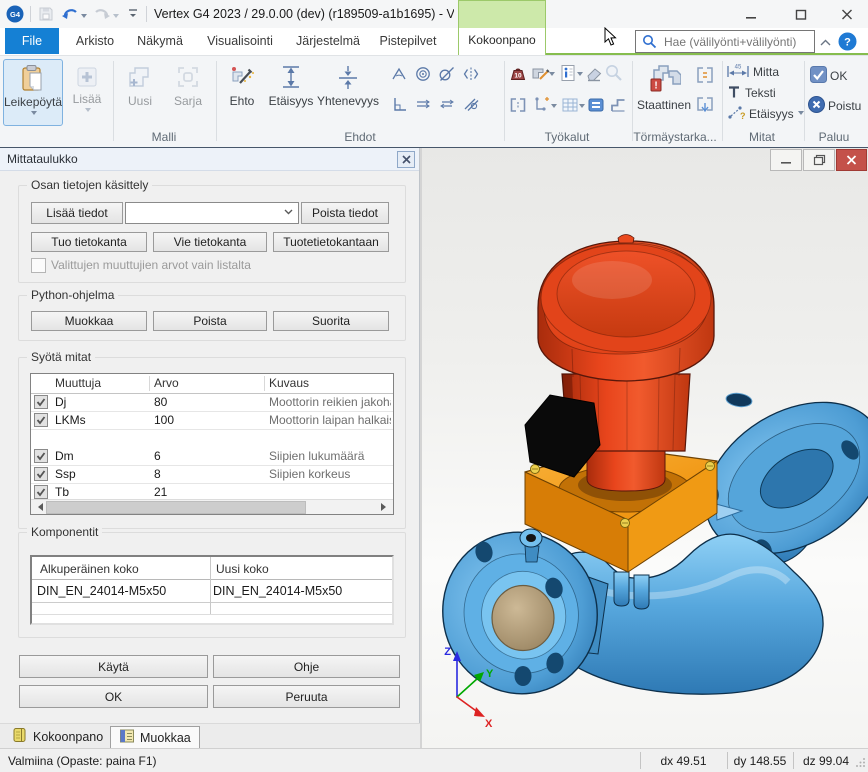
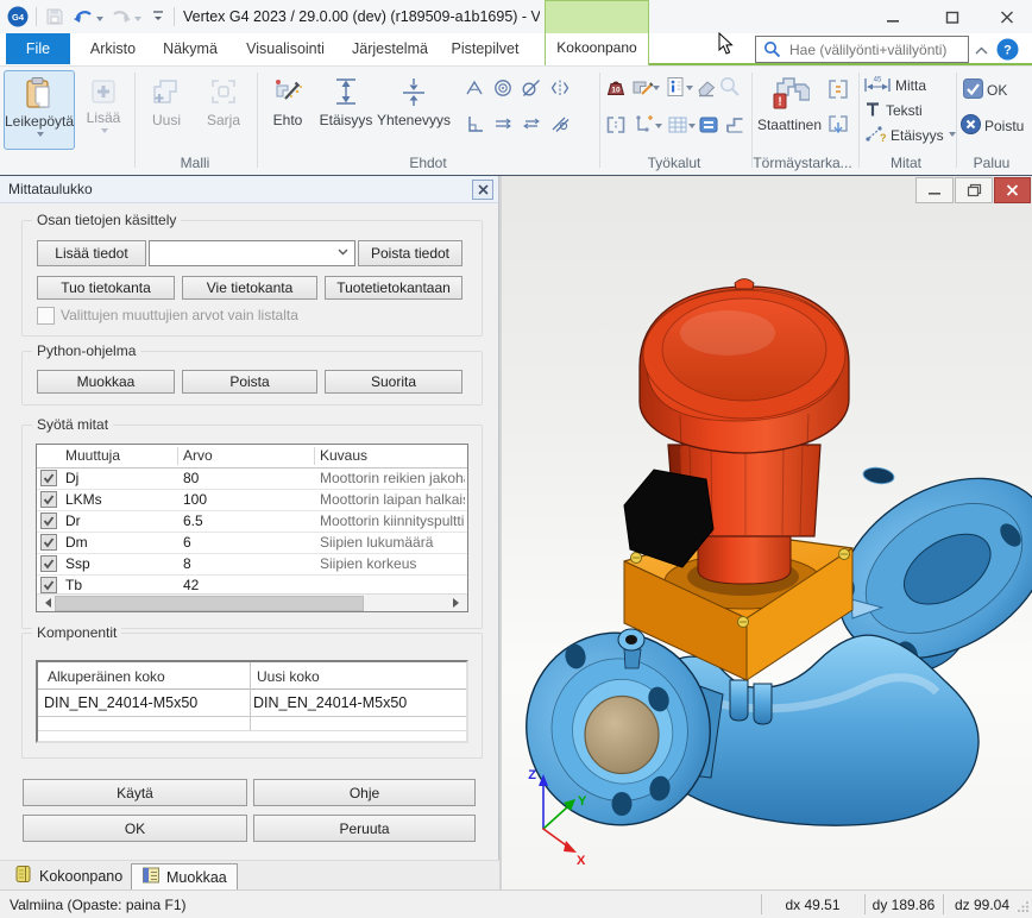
  G4
  Vertex G4 2023 / 29.0.00 (dev) (r189509-a1b1695) - V
  File
  Arkisto
  Näkymä
  Visualisointi
  Järjestelmä
  Pistepilvet
  Kokoonpano
  Hae (välilyönti+välilyönti)
  ?
  Leikepöytä
  Lisää
  Uusi
  Sarja
  Malli
  Ehto
  Etäisyys
  Yhtenevyys
  Ehdot
  Työkalut
  !
  Staattinen
  Törmäystarka...
  Mitta
  Teksti
  ?
  Etäisyys
  Mitat
  OK
  Poistu
  Paluu
  Mittataulukko
  Osan tietojen käsittely
  Lisää tiedot
  Poista tiedot
  Tuo tietokanta
  Vie tietokanta
  Tuotetietokantaan
  Valittujen muuttujien arvot vain listalta
  Python-ohjelma
  Muokkaa
  Poista
  Suorita
  Syötä mitat
  Muuttuja
  Arvo
  Kuvaus
  Dj
  80
  Moottorin reikien jakoh
  LKMs
  100
  Moottorin laipan halkai
+ Dr
+ 6.5
+ Moottorin kiinnityspultti
  Dm
  6
  Siipien lukumäärä
  Ssp
  8
  Siipien korkeus
  Tb
- 21
+ 42
  Komponentit
  Alkuperäinen koko
  Uusi koko
  DIN_EN_24014-M5x50
  DIN_EN_24014-M5x50
  Käytä
  Ohje
  OK
  Peruuta
  Kokoonpano
  Muokkaa
  Z
  Y
  X
  Valmiina (Opaste: paina F1)
  dx 49.51
- dy 148.55
+ dy 189.86
  dz 99.04
